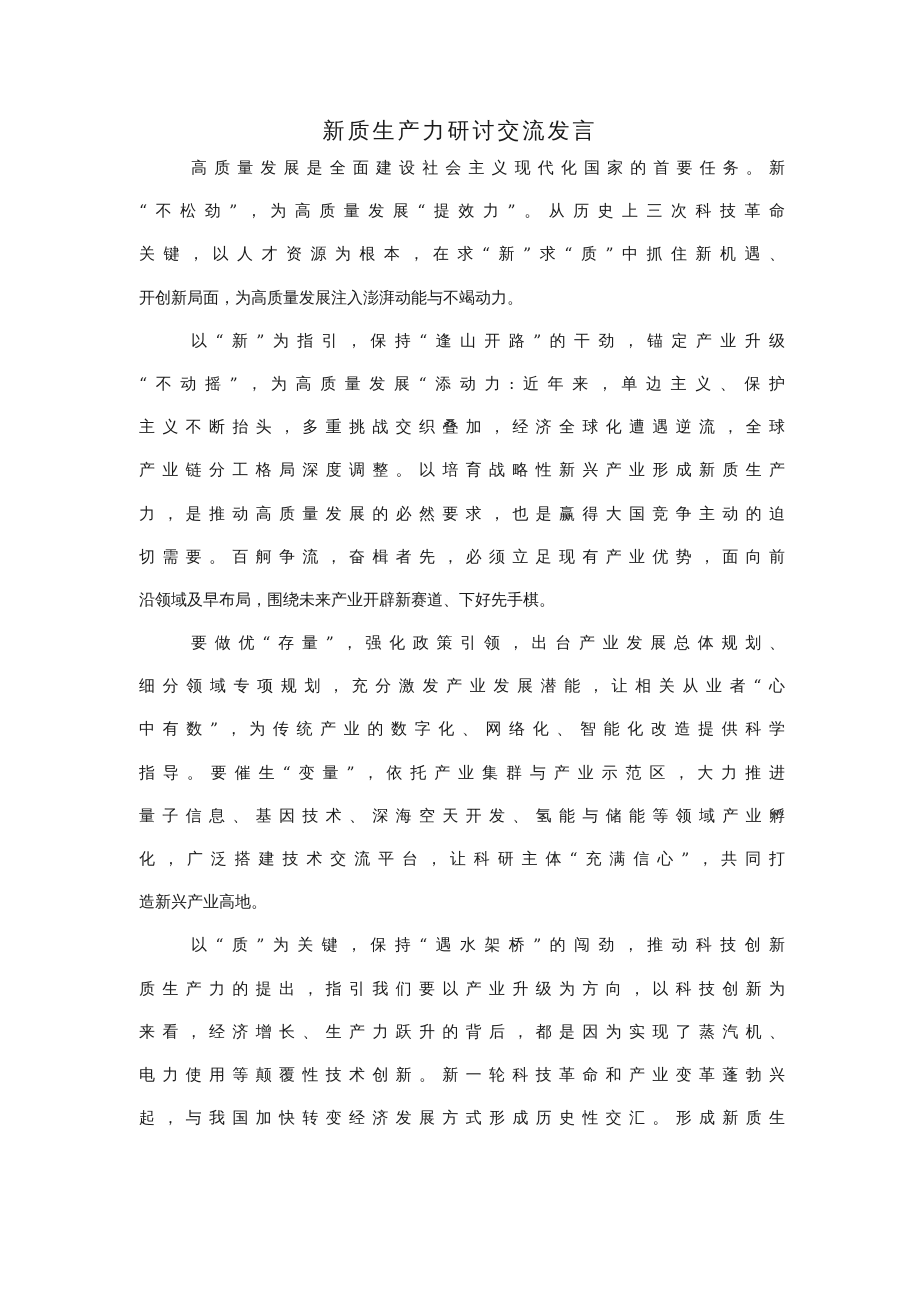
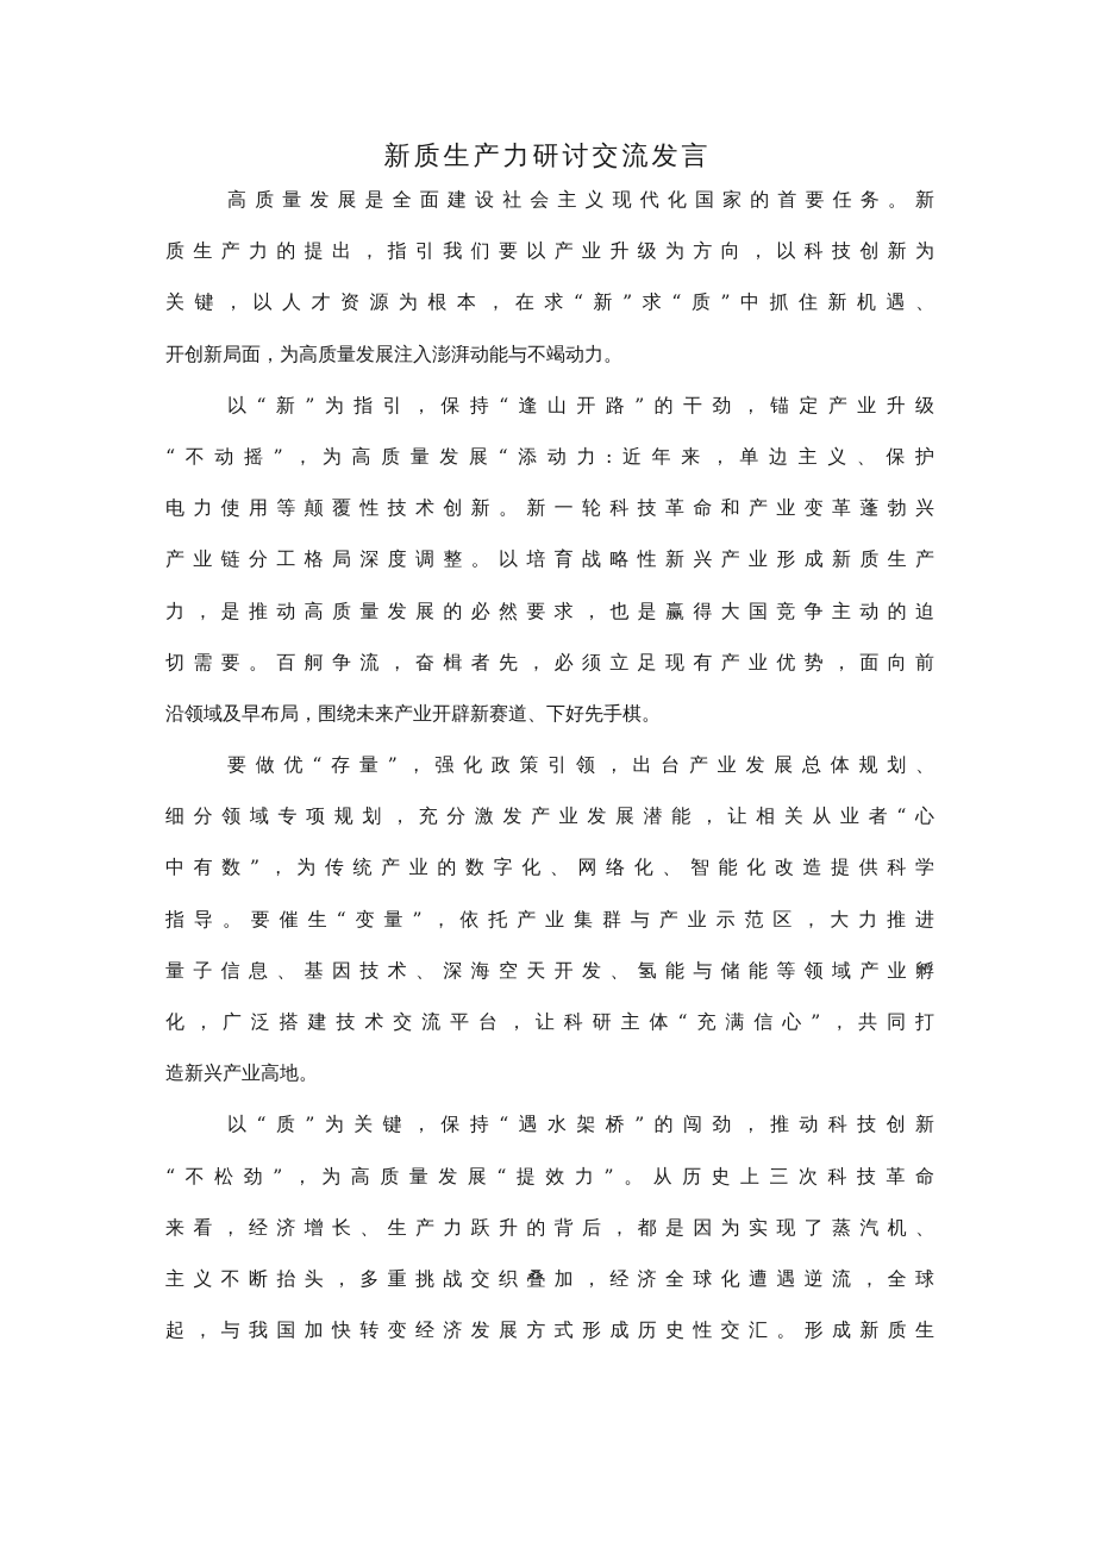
  新质生产力研讨交流发言
  高质量发展是全面建设社会主义现代化国家的首要任务。新
- “不松劲”，为高质量发展“提效力”。从历史上三次科技革命
+ 质生产力的提出，指引我们要以产业升级为方向，以科技创新为
  关键，以人才资源为根本，在求“新”求“质”中抓住新机遇、
  开创新局面，为高质量发展注入澎湃动能与不竭动力。
  以“新”为指引，保持“逢山开路”的干劲，锚定产业升级
  “不动摇”，为高质量发展“添动力:近年来，单边主义、保护
- 主义不断抬头，多重挑战交织叠加，经济全球化遭遇逆流，全球
+ 电力使用等颠覆性技术创新。新一轮科技革命和产业变革蓬勃兴
  产业链分工格局深度调整。以培育战略性新兴产业形成新质生产
  力，是推动高质量发展的必然要求，也是赢得大国竞争主动的迫
  切需要。百舸争流，奋楫者先，必须立足现有产业优势，面向前
  沿领域及早布局，围绕未来产业开辟新赛道、下好先手棋。
  要做优“存量”，强化政策引领，出台产业发展总体规划、
  细分领域专项规划，充分激发产业发展潜能，让相关从业者“心
  中有数”，为传统产业的数字化、网络化、智能化改造提供科学
  指导。要催生“变量”，依托产业集群与产业示范区，大力推进
  量子信息、基因技术、深海空天开发、氢能与储能等领域产业孵
  化，广泛搭建技术交流平台，让科研主体“充满信心”，共同打
  造新兴产业高地。
  以“质”为关键，保持“遇水架桥”的闯劲，推动科技创新
- 质生产力的提出，指引我们要以产业升级为方向，以科技创新为
+ “不松劲”，为高质量发展“提效力”。从历史上三次科技革命
  来看，经济增长、生产力跃升的背后，都是因为实现了蒸汽机、
- 电力使用等颠覆性技术创新。新一轮科技革命和产业变革蓬勃兴
+ 主义不断抬头，多重挑战交织叠加，经济全球化遭遇逆流，全球
  起，与我国加快转变经济发展方式形成历史性交汇。形成新质生
